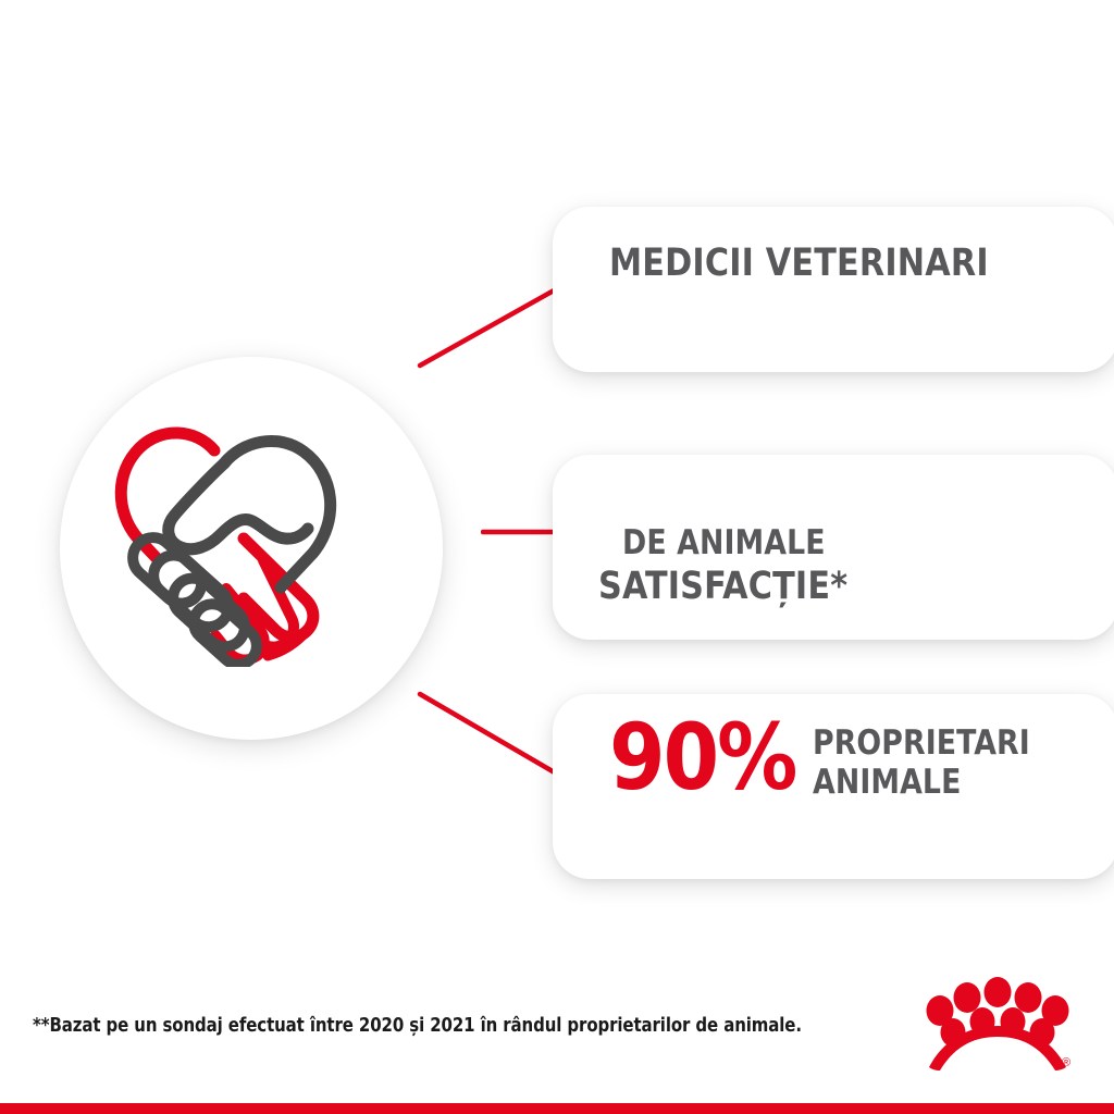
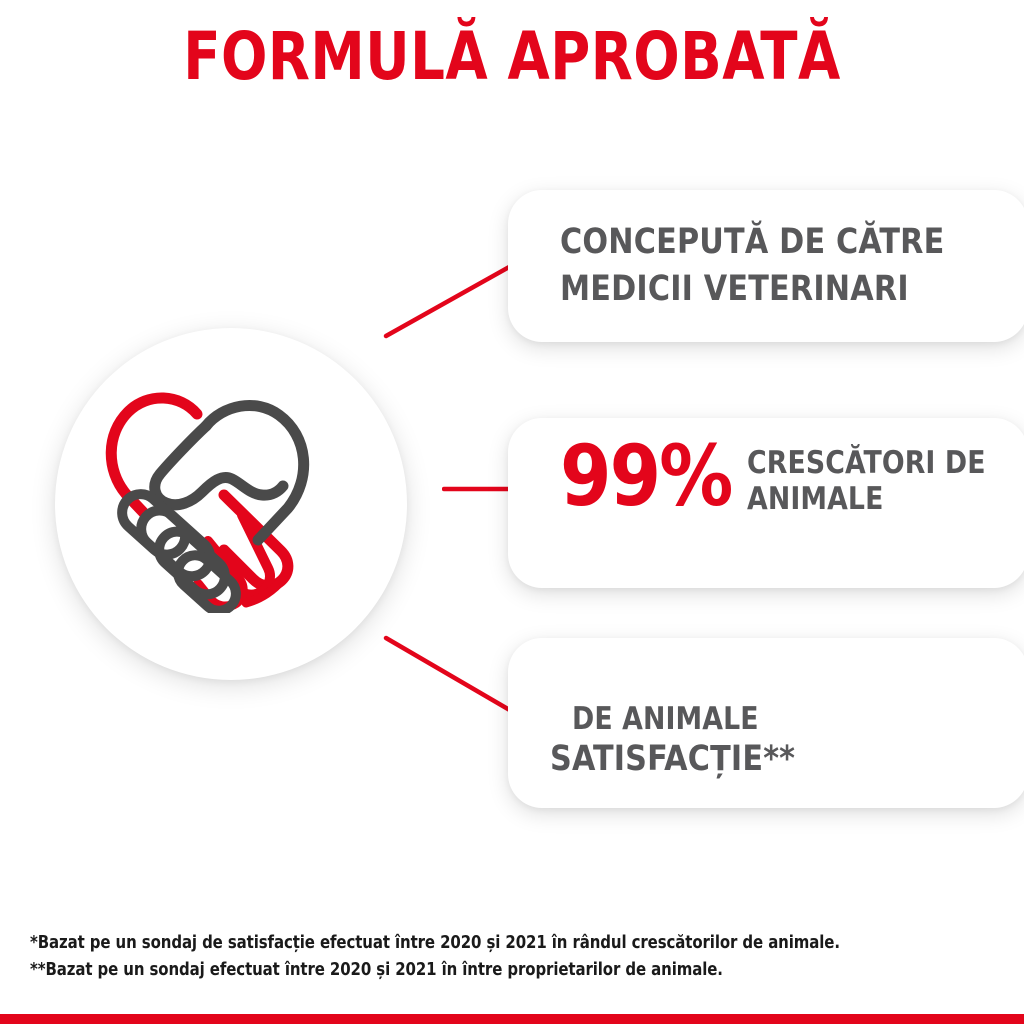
+ FORMULĂ APROBATĂ
+ CONCEPUTĂ DE CĂTRE
  MEDICII VETERINARI
+ 99%
+ CRESCĂTORI DE
- DE ANIMALE
+ ANIMALE
- SATISFACȚIE*
- 90%
- PROPRIETARI
- ANIMALE
+ DE ANIMALE
+ SATISFACȚIE**
+ *Bazat pe un sondaj de satisfacție efectuat între 2020 și 2021 în rândul crescătorilor de animale.
- **Bazat pe un sondaj efectuat între 2020 și 2021 în rândul proprietarilor de animale.
+ **Bazat pe un sondaj efectuat între 2020 și 2021 în între proprietarilor de animale.
- ®
